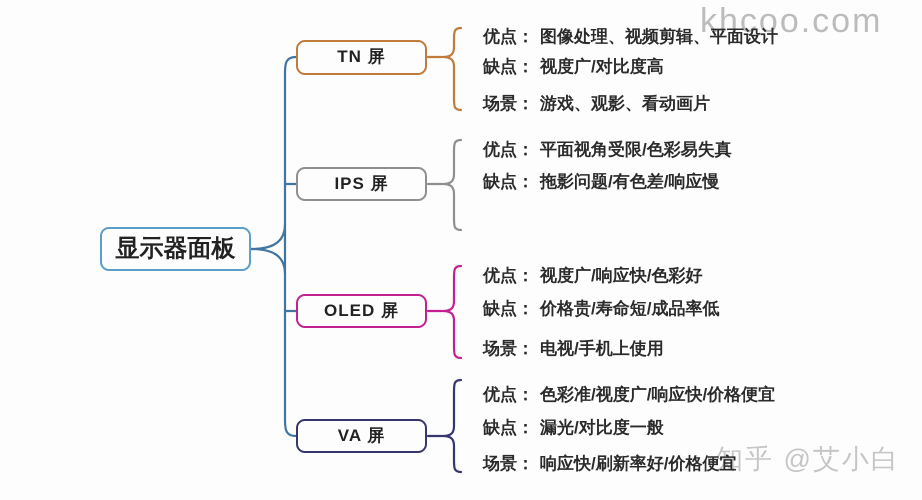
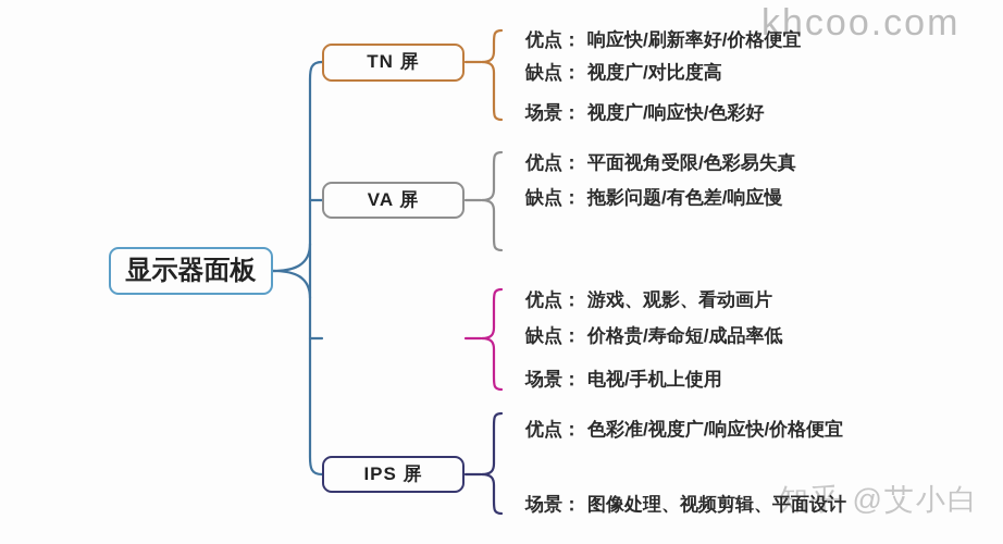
  khcoo.com
  知乎 @艾小白
  显示器面板
  TN 屏
- IPS 屏
+ VA 屏
- OLED 屏
- VA 屏
+ IPS 屏
- 优点： 图像处理、视频剪辑、平面设计
+ 优点： 响应快/刷新率好/价格便宜
  缺点： 视度广/对比度高
- 场景： 游戏、观影、看动画片
+ 场景： 视度广/响应快/色彩好
  优点： 平面视角受限/色彩易失真
  缺点： 拖影问题/有色差/响应慢
- 优点： 视度广/响应快/色彩好
+ 优点： 游戏、观影、看动画片
  缺点： 价格贵/寿命短/成品率低
  场景： 电视/手机上使用
  优点： 色彩准/视度广/响应快/价格便宜
- 缺点： 漏光/对比度一般
- 场景： 响应快/刷新率好/价格便宜
+ 场景： 图像处理、视频剪辑、平面设计
